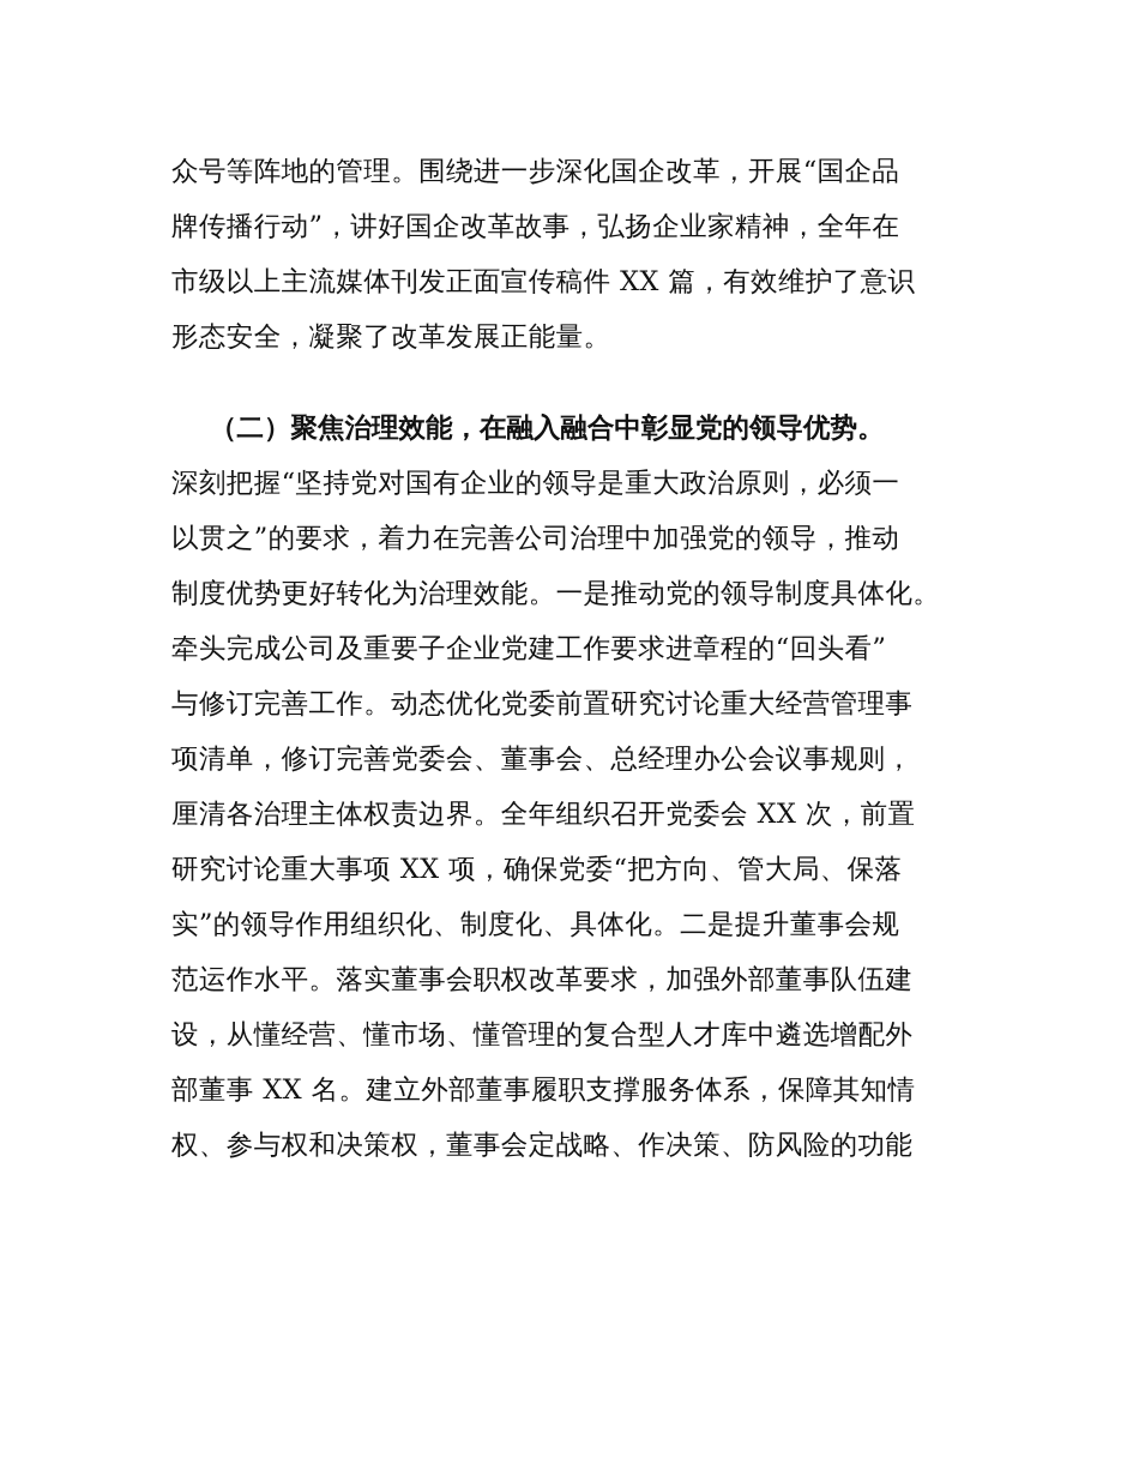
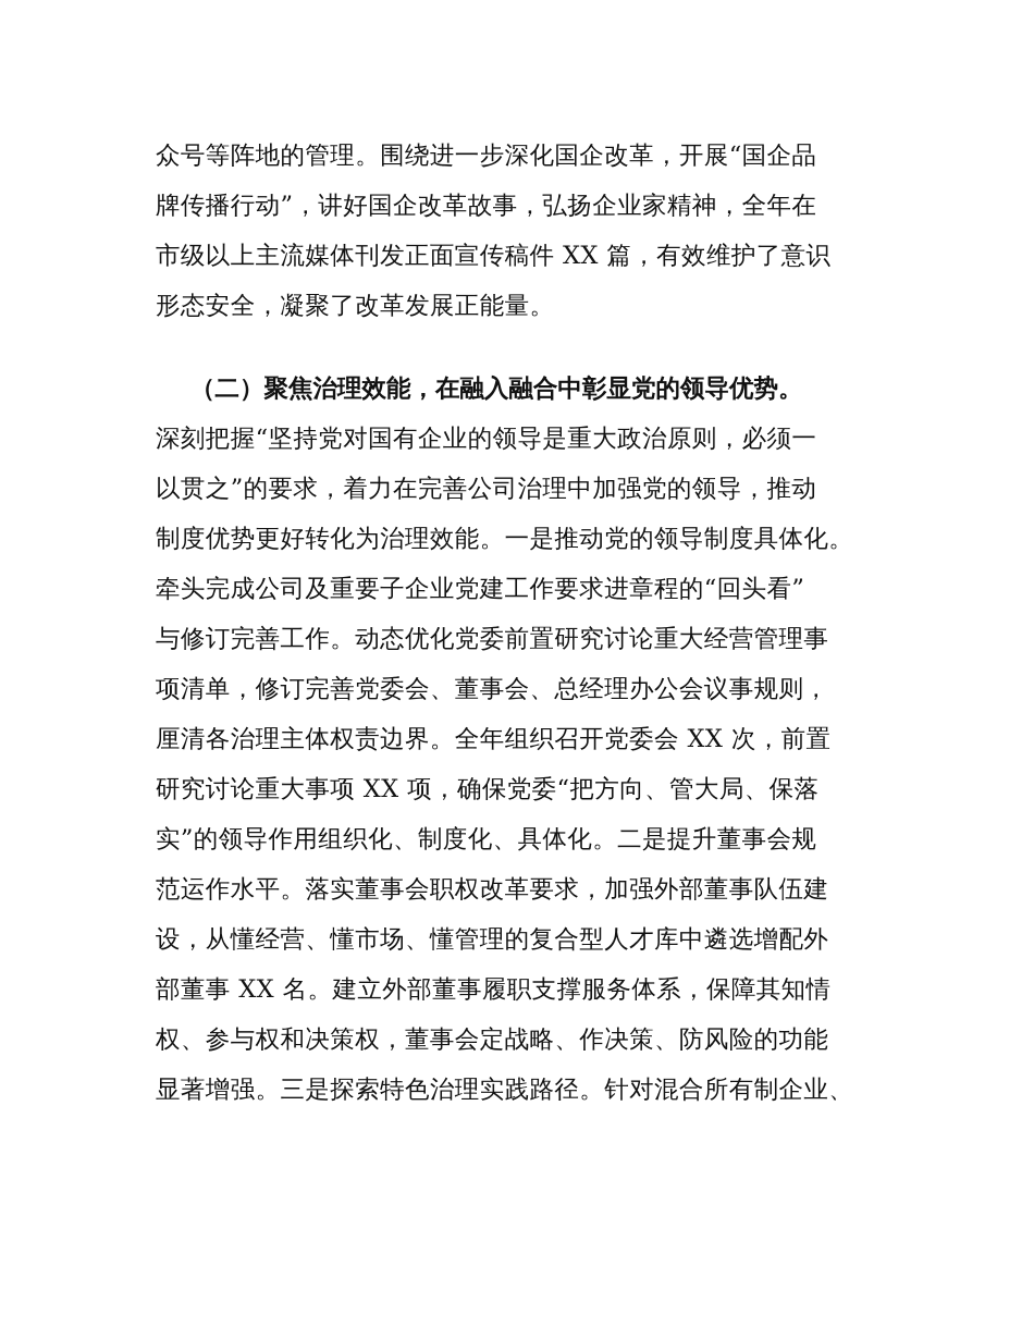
  众号等阵地的管理。围绕进一步深化国企改革，开展“国企品
  牌传播行动”，讲好国企改革故事，弘扬企业家精神，全年在
  市级以上主流媒体刊发正面宣传稿件 XX 篇，有效维护了意识
  形态安全，凝聚了改革发展正能量。
  （二）聚焦治理效能，在融入融合中彰显党的领导优势。
  深刻把握“坚持党对国有企业的领导是重大政治原则，必须一
  以贯之”的要求，着力在完善公司治理中加强党的领导，推动
  制度优势更好转化为治理效能。一是推动党的领导制度具体化。
  牵头完成公司及重要子企业党建工作要求进章程的“回头看”
  与修订完善工作。动态优化党委前置研究讨论重大经营管理事
  项清单，修订完善党委会、董事会、总经理办公会议事规则，
  厘清各治理主体权责边界。全年组织召开党委会 XX 次，前置
  研究讨论重大事项 XX 项，确保党委“把方向、管大局、保落
  实”的领导作用组织化、制度化、具体化。二是提升董事会规
  范运作水平。落实董事会职权改革要求，加强外部董事队伍建
  设，从懂经营、懂市场、懂管理的复合型人才库中遴选增配外
  部董事 XX 名。建立外部董事履职支撑服务体系，保障其知情
  权、参与权和决策权，董事会定战略、作决策、防风险的功能
+ 显著增强。三是探索特色治理实践路径。针对混合所有制企业、
